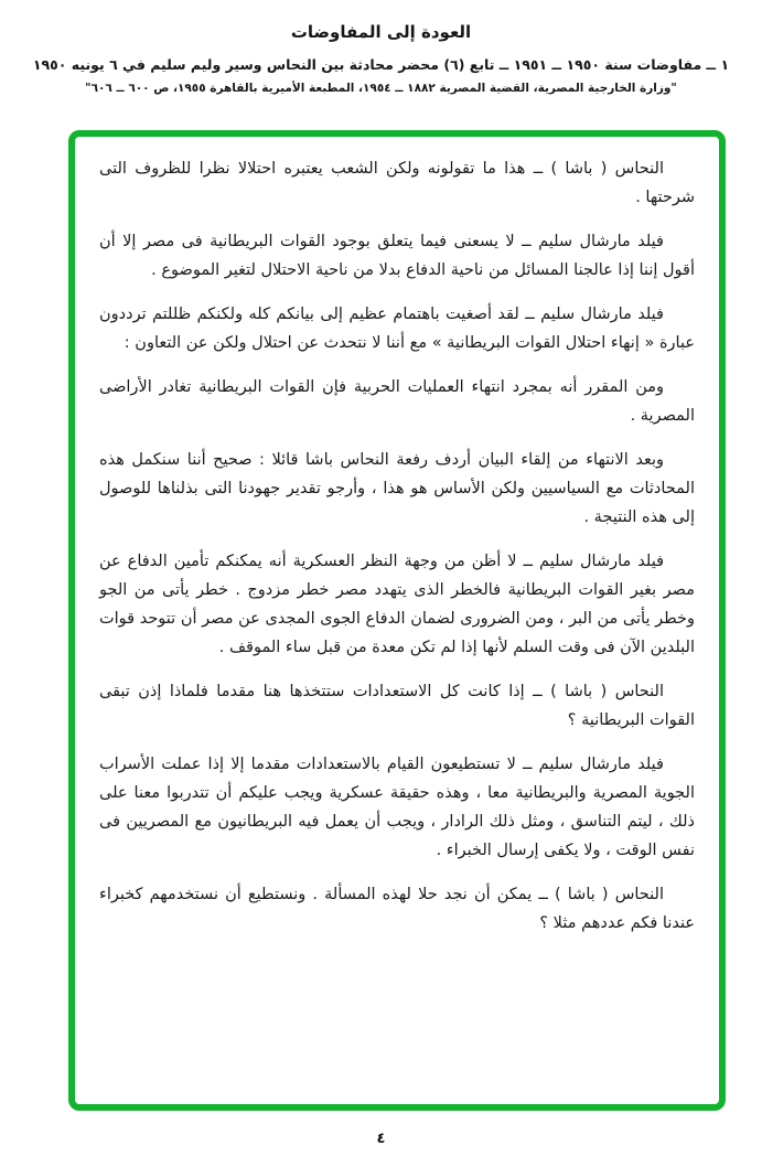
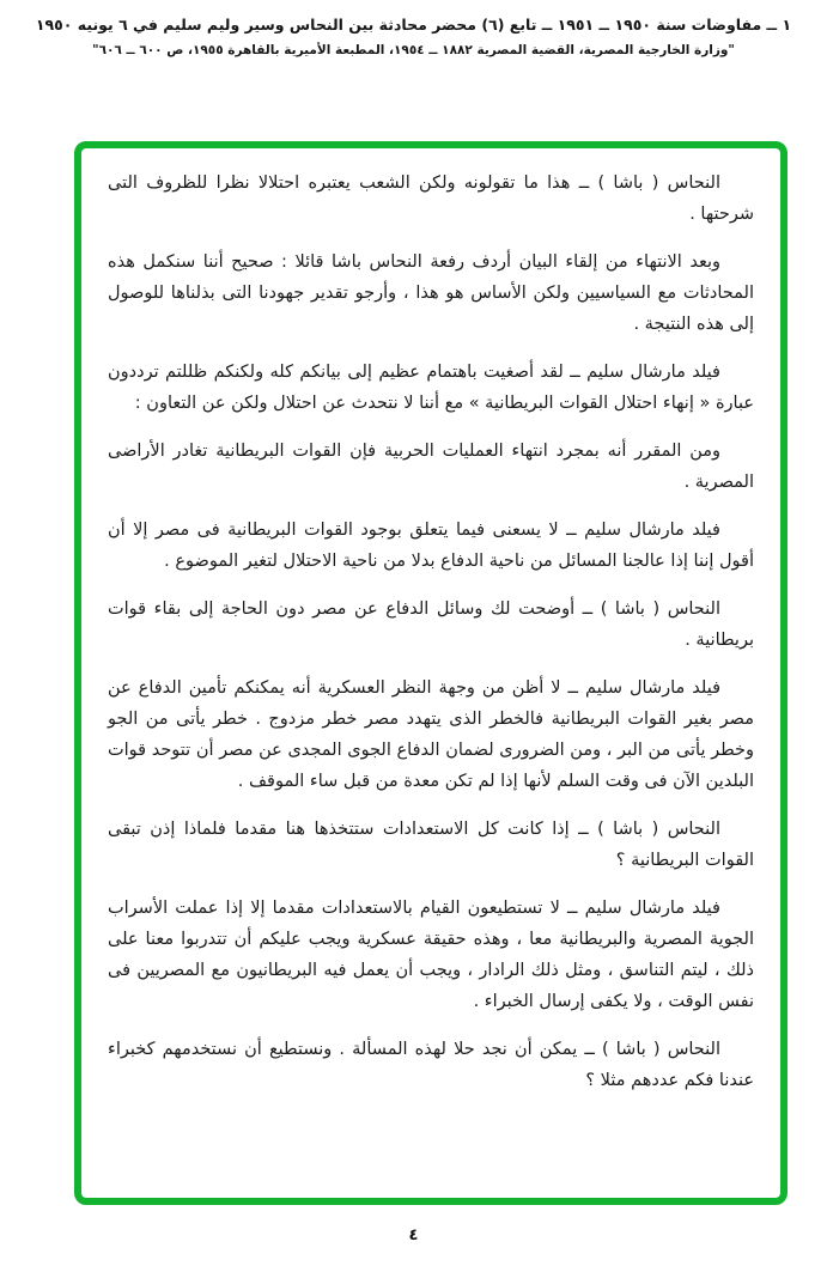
- العودة إلى المفاوضات
  ١ ــ مفاوضات سنة ١٩٥٠ ــ ١٩٥١ ــ تابع (٦) محضر محادثة بين النحاس وسير وليم سليم في ٦ يونيه ١٩٥٠
  "وزارة الخارجية المصرية، القضية المصرية ١٨٨٢ ــ ١٩٥٤، المطبعة الأميرية بالقاهرة ١٩٥٥، ص ٦٠٠ ــ ٦٠٦"
  النحاس ( باشا ) ــ هذا ما تقولونه ولكن الشعب يعتبره احتلالا نظرا للظروف التى شرحتها .
- فيلد مارشال سليم ــ لا يسعنى فيما يتعلق بوجود القوات البريطانية فى مصر إلا أن أقول إننا إذا عالجنا المسائل من ناحية الدفاع بدلا من ناحية الاحتلال لتغير الموضوع .
+ وبعد الانتهاء من إلقاء البيان أردف رفعة النحاس باشا قائلا : صحيح أننا سنكمل هذه المحادثات مع السياسيين ولكن الأساس هو هذا ، وأرجو تقدير جهودنا التى بذلناها للوصول إلى هذه النتيجة .
  فيلد مارشال سليم ــ لقد أصغيت باهتمام عظيم إلى بيانكم كله ولكنكم ظللتم ترددون عبارة « إنهاء احتلال القوات البريطانية » مع أننا لا نتحدث عن احتلال ولكن عن التعاون :
  ومن المقرر أنه بمجرد انتهاء العمليات الحربية فإن القوات البريطانية تغادر الأراضى المصرية .
- وبعد الانتهاء من إلقاء البيان أردف رفعة النحاس باشا قائلا : صحيح أننا سنكمل هذه المحادثات مع السياسيين ولكن الأساس هو هذا ، وأرجو تقدير جهودنا التى بذلناها للوصول إلى هذه النتيجة .
+ فيلد مارشال سليم ــ لا يسعنى فيما يتعلق بوجود القوات البريطانية فى مصر إلا أن أقول إننا إذا عالجنا المسائل من ناحية الدفاع بدلا من ناحية الاحتلال لتغير الموضوع .
+ النحاس ( باشا ) ــ أوضحت لك وسائل الدفاع عن مصر دون الحاجة إلى بقاء قوات بريطانية .
  فيلد مارشال سليم ــ لا أظن من وجهة النظر العسكرية أنه يمكنكم تأمين الدفاع عن مصر بغير القوات البريطانية فالخطر الذى يتهدد مصر خطر مزدوج . خطر يأتى من الجو وخطر يأتى من البر ، ومن الضرورى لضمان الدفاع الجوى المجدى عن مصر أن تتوحد قوات البلدين الآن فى وقت السلم لأنها إذا لم تكن معدة من قبل ساء الموقف .
  النحاس ( باشا ) ــ إذا كانت كل الاستعدادات ستتخذها هنا مقدما فلماذا إذن تبقى القوات البريطانية ؟
  فيلد مارشال سليم ــ لا تستطيعون القيام بالاستعدادات مقدما إلا إذا عملت الأسراب الجوية المصرية والبريطانية معا ، وهذه حقيقة عسكرية ويجب عليكم أن تتدربوا معنا على ذلك ، ليتم التناسق ، ومثل ذلك الرادار ، ويجب أن يعمل فيه البريطانيون مع المصريين فى نفس الوقت ، ولا يكفى إرسال الخبراء .
  النحاس ( باشا ) ــ يمكن أن نجد حلا لهذه المسألة . ونستطيع أن نستخدمهم كخبراء عندنا فكم عددهم مثلا ؟
  ٤
